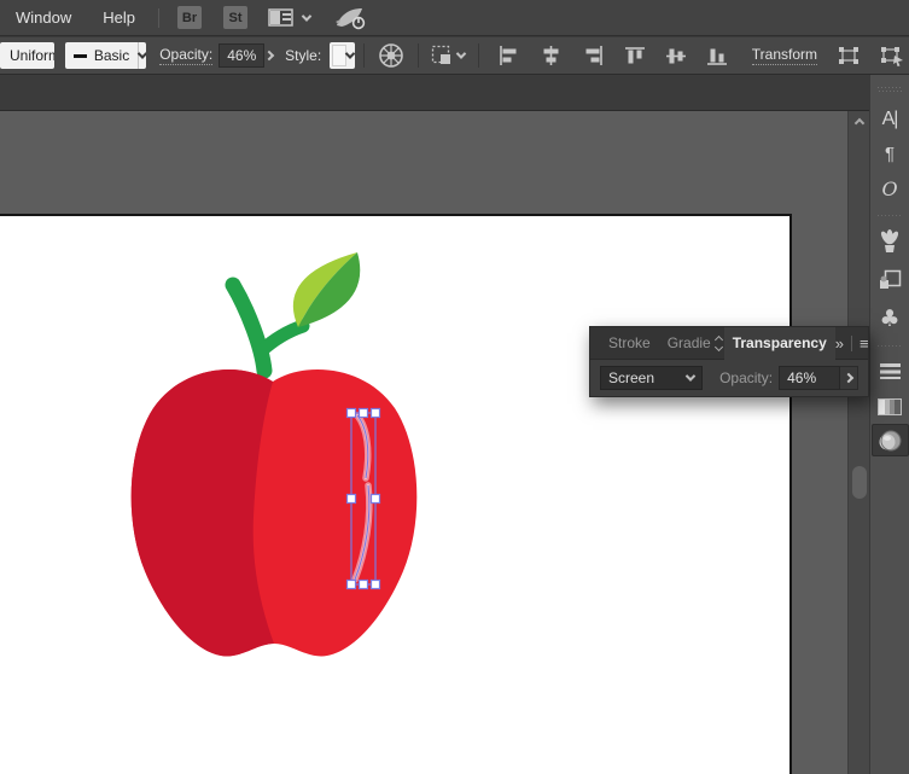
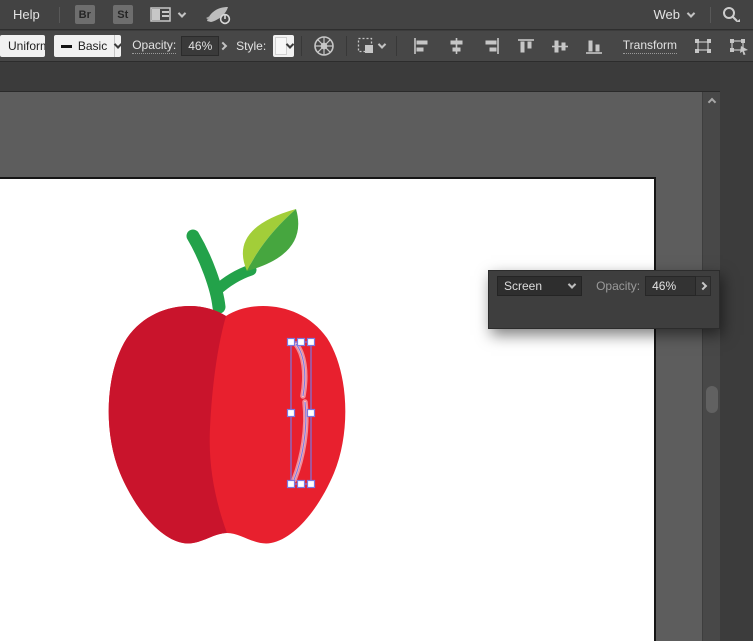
- Window
  Help
  Br
  St
+ Web
  Uniform
  Basic
  Opacity:
  46%
  Style:
  Transform
- A|
- ¶
- O
- ♣
- Stroke
- Gradie
- Transparency
- »
- ≡
  Screen
  Opacity:
  46%
